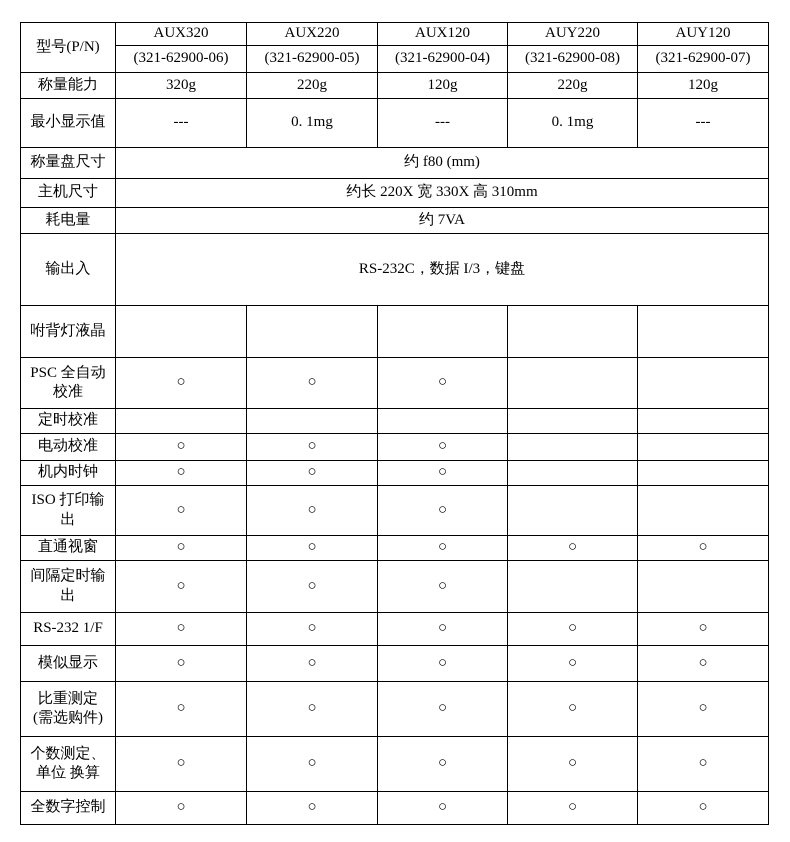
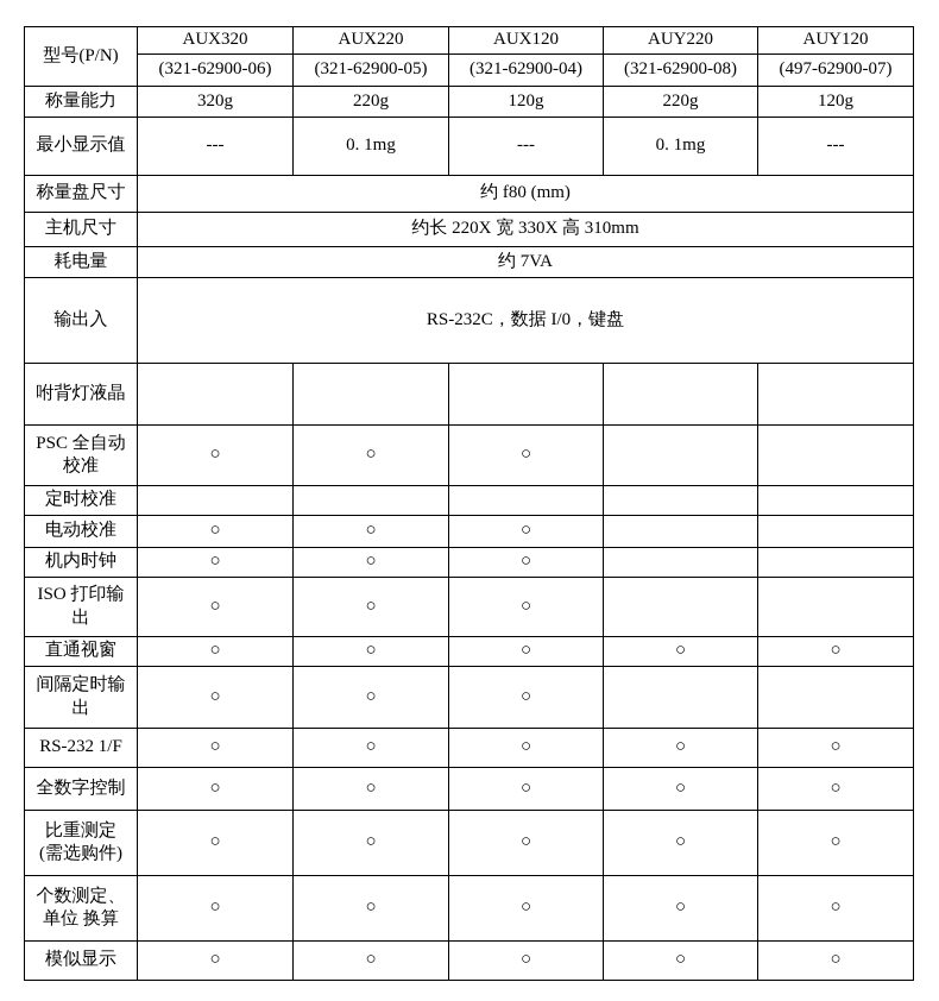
  型号(P/N)	AUX320	AUX220	AUX120	AUY220	AUY120
- (321-62900-06)	(321-62900-05)	(321-62900-04)	(321-62900-08)	(321-62900-07)
+ (321-62900-06)	(321-62900-05)	(321-62900-04)	(321-62900-08)	(497-62900-07)
  称量能力	320g	220g	120g	220g	120g
  最小显示值	---	0. 1mg	---	0. 1mg	---
  称量盘尺寸	约 f80 (mm)
  主机尺寸	约长 220X 宽 330X 高 310mm
  耗电量	约 7VA
- 输出入	RS-232C，数据 I/3，键盘
+ 输出入	RS-232C，数据 I/0，键盘
  咐背灯液晶
  PSC 全自动 校准	○	○	○
  定时校准
  电动校准	○	○	○
  机内时钟	○	○	○
  ISO 打印输 出	○	○	○
  直通视窗	○	○	○	○	○
  间隔定时输 出	○	○	○
  RS-232 1/F	○	○	○	○	○
- 模似显示	○	○	○	○	○
+ 全数字控制	○	○	○	○	○
  比重测定 (需选购件)	○	○	○	○	○
  个数测定、 单位 换算	○	○	○	○	○
- 全数字控制	○	○	○	○	○
+ 模似显示	○	○	○	○	○
